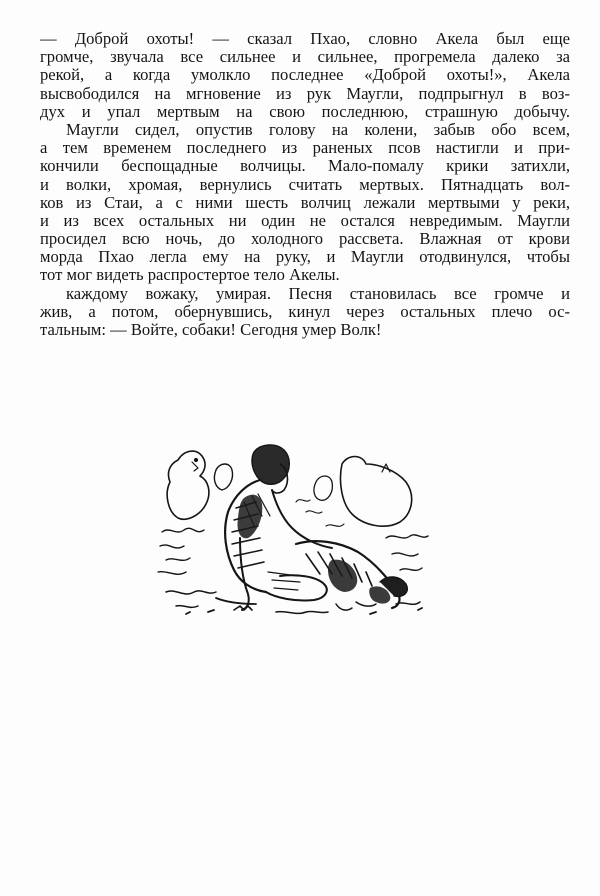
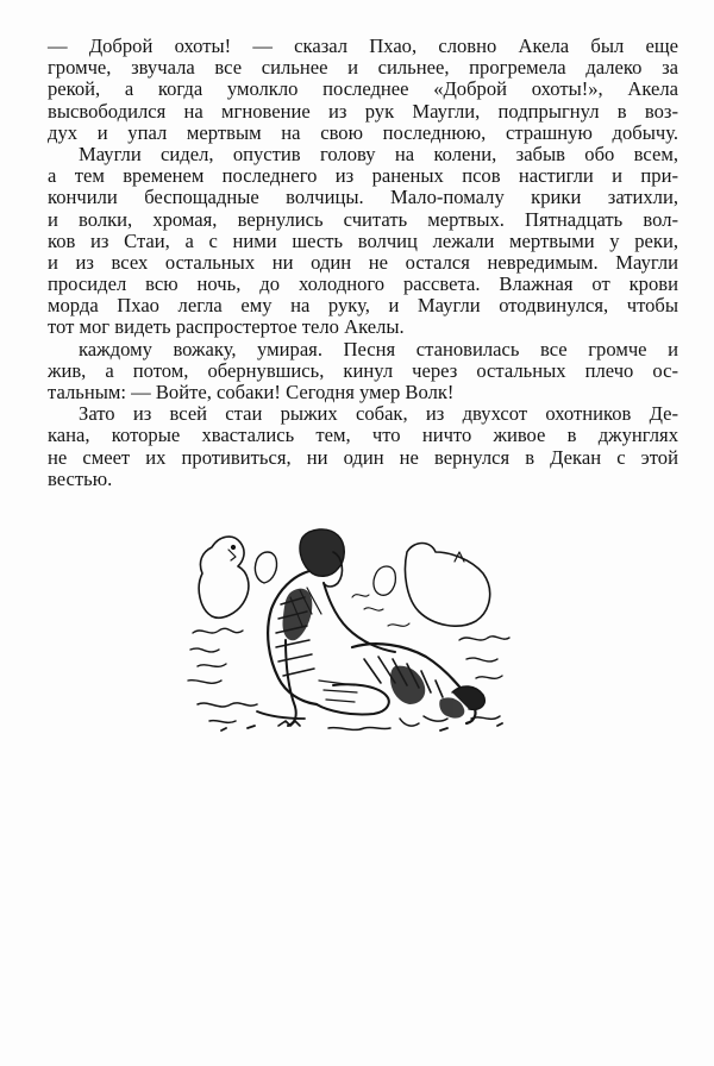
  — Доброй охоты! — сказал Пхао, словно Акела был еще
  громче, звучала все сильнее и сильнее, прогремела далеко за
  рекой, а когда умолкло последнее «Доброй охоты!», Акела
  высвободился на мгновение из рук Маугли, подпрыгнул в воз-
  дух и упал мертвым на свою последнюю, страшную добычу.
  Маугли сидел, опустив голову на колени, забыв обо всем,
  а тем временем последнего из раненых псов настигли и при-
  кончили беспощадные волчицы. Мало-помалу крики затихли,
  и волки, хромая, вернулись считать мертвых. Пятнадцать вол-
  ков из Стаи, а с ними шесть волчиц лежали мертвыми у реки,
  и из всех остальных ни один не остался невредимым. Маугли
  просидел всю ночь, до холодного рассвета. Влажная от крови
  морда Пхао легла ему на руку, и Маугли отодвинулся, чтобы
  тот мог видеть распростертое тело Акелы.
  каждому вожаку, умирая. Песня становилась все громче и
  жив, а потом, обернувшись, кинул через остальных плечо ос-
  тальным: — Войте, собаки! Сегодня умер Волк!
+ Зато из всей стаи рыжих собак, из двухсот охотников Де-
+ кана, которые хвастались тем, что ничто живое в джунглях
+ не смеет их противиться, ни один не вернулся в Декан с этой
+ вестью.
